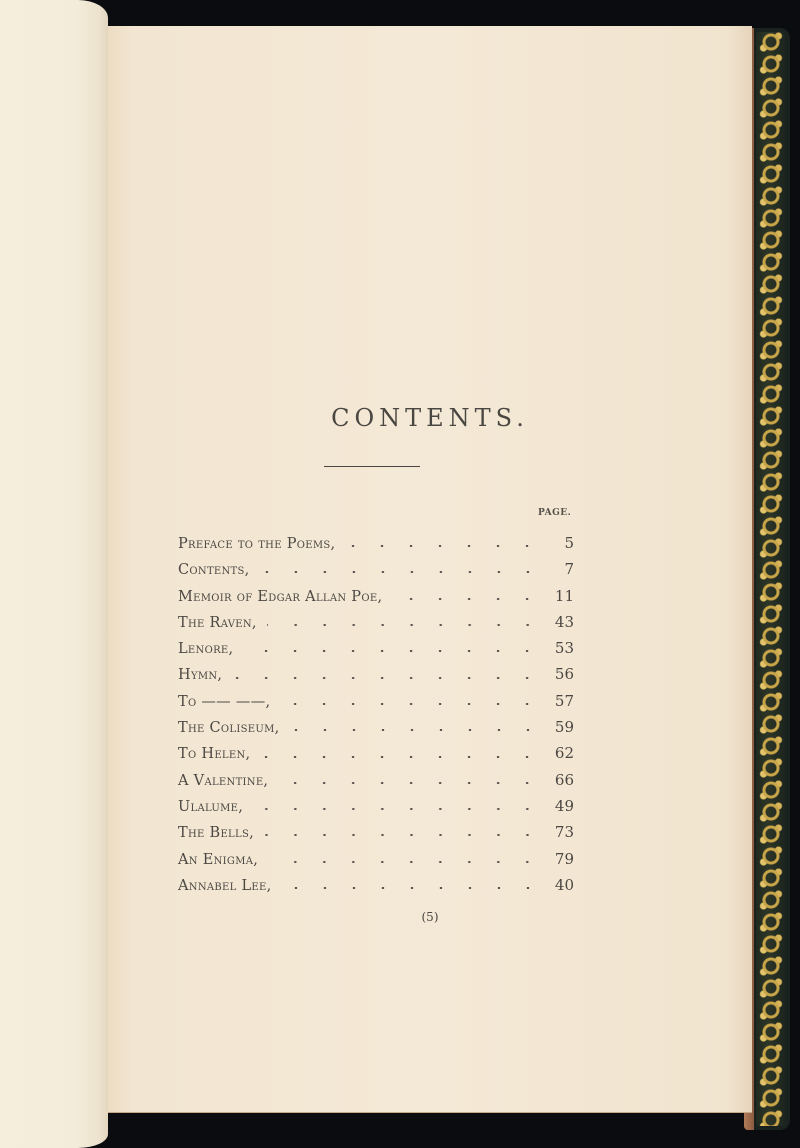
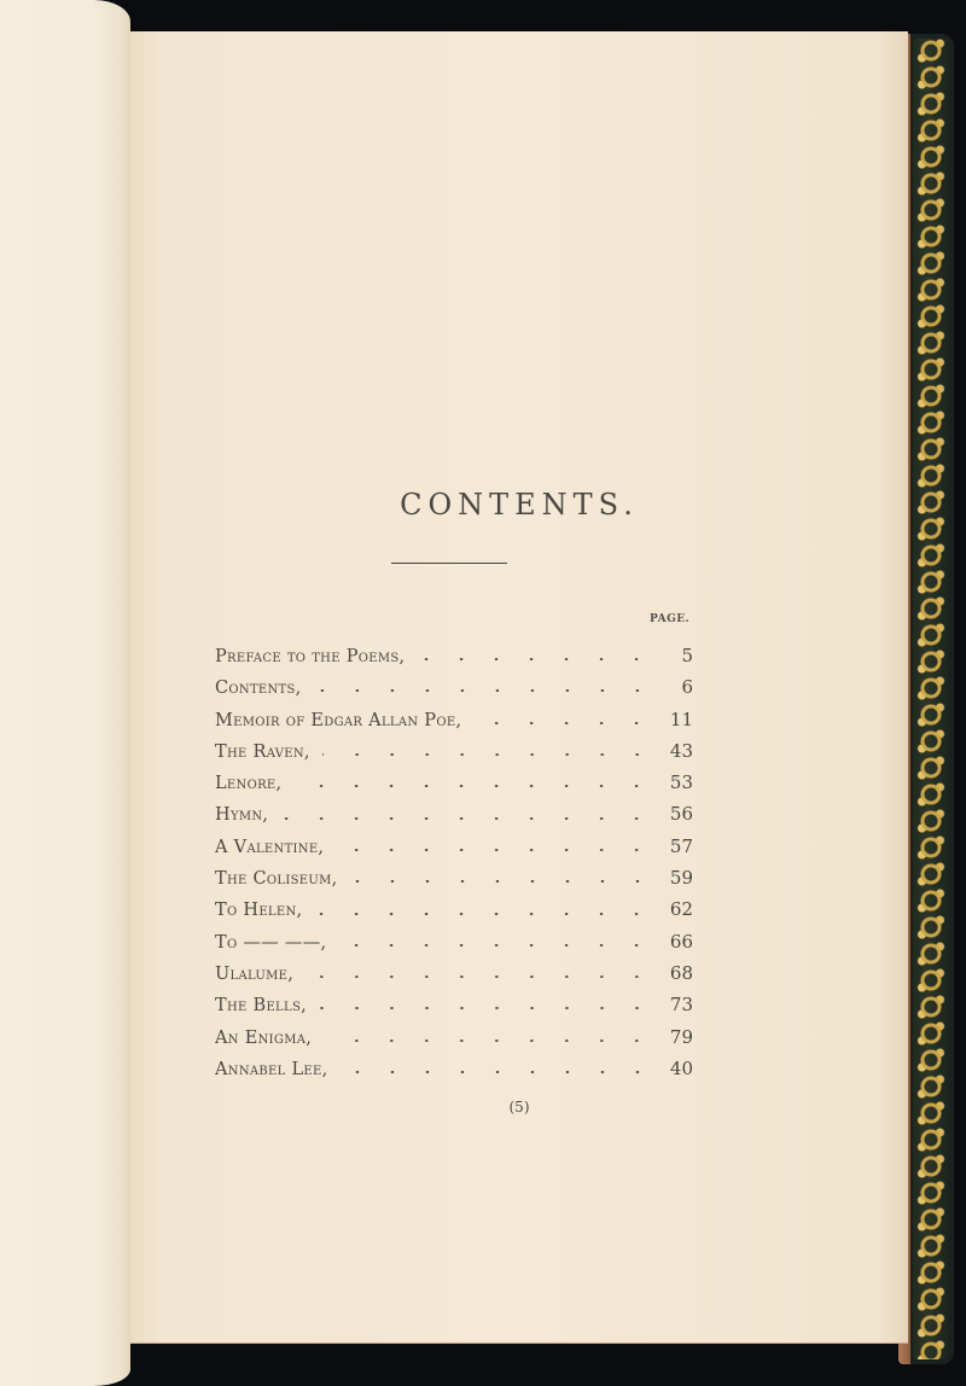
  CONTENTS.
  PAGE.
  Preface to the Poems,
  5
  Contents,
- 7
+ 6
  Memoir of Edgar Allan Poe,
  11
  The Raven,
  43
  Lenore,
  53
  Hymn,
  56
- To —— ——,
+ A Valentine,
  57
  The Coliseum,
  59
  To Helen,
  62
- A Valentine,
+ To —— ——,
  66
  Ulalume,
- 49
+ 68
  The Bells,
  73
  An Enigma,
  79
  Annabel Lee,
  40
  (5)
